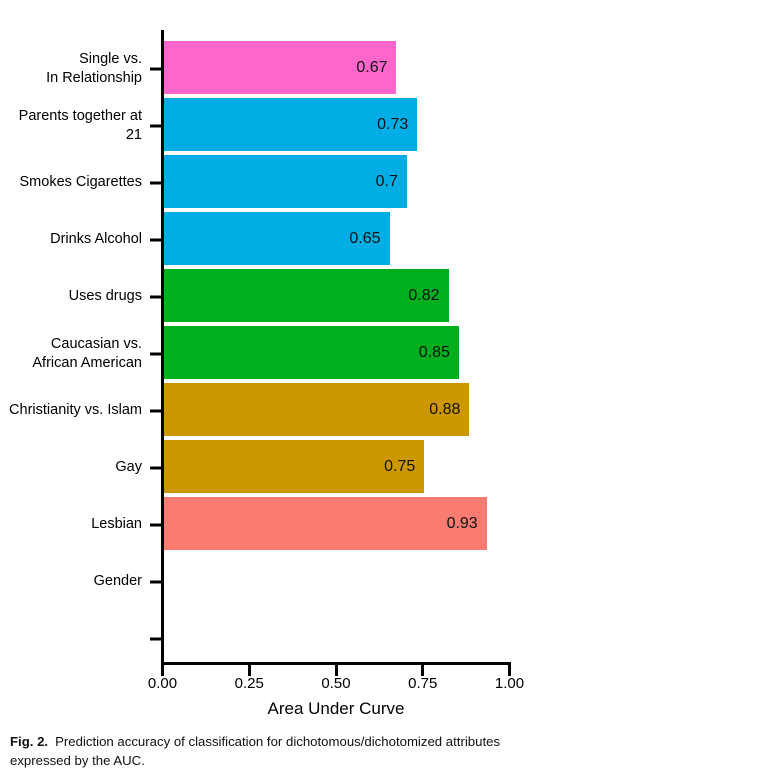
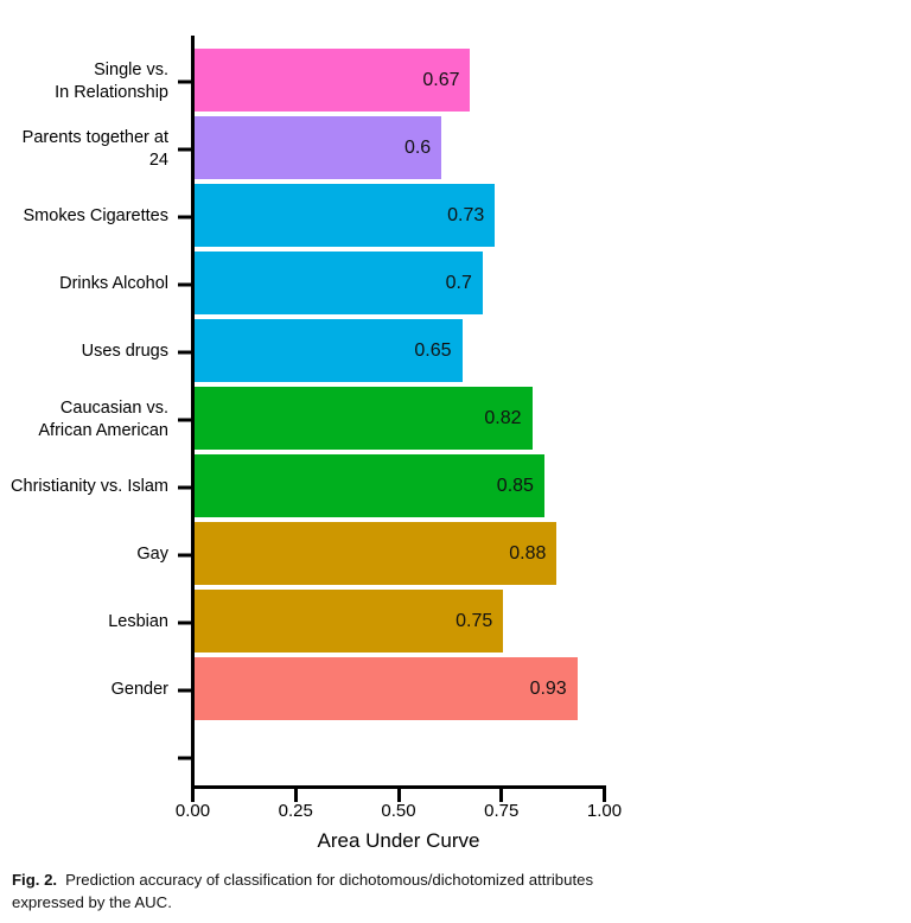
  Single vs.
  In Relationship
- Parents together at 21
+ Parents together at 24
  Smokes Cigarettes
  Drinks Alcohol
  Uses drugs
  Caucasian vs.
  African American
  Christianity vs. Islam
  Gay
  Lesbian
  Gender
  0.67
+ 0.6
  0.73
  0.7
  0.65
  0.82
  0.85
  0.88
  0.75
  0.93
  0.00
  0.25
  0.50
  0.75
  1.00
  Area Under Curve
  Fig. 2. Prediction accuracy of classification for dichotomous/dichotomized attributes expressed by the AUC.
